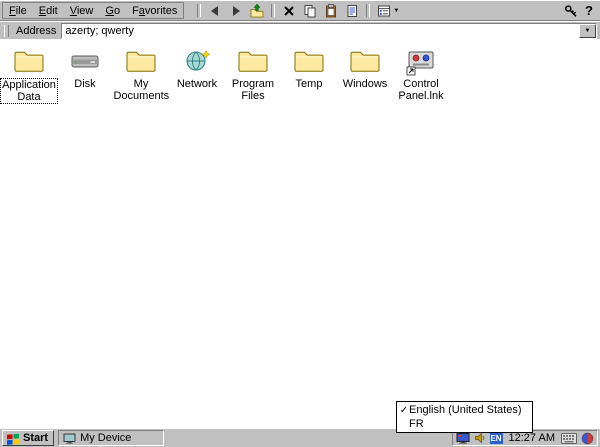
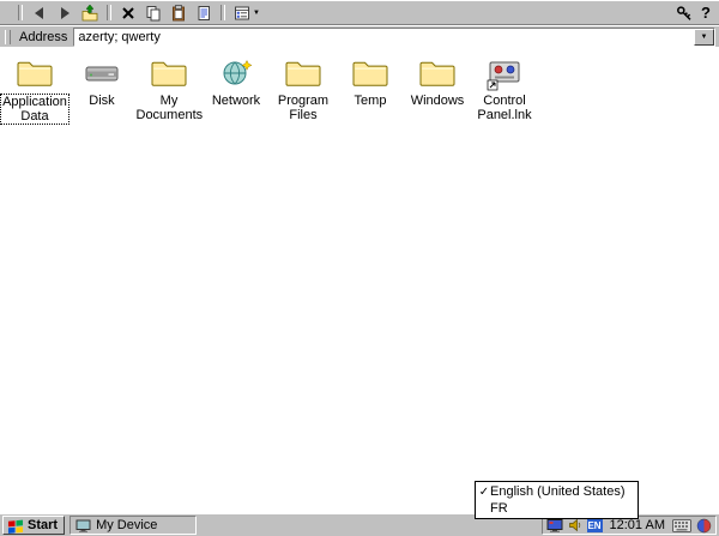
- File
- Edit
- View
- Go
- Favorites
  ?
  Address
  azerty; qwerty
  Application Data
  Disk
  My Documents
  Network
  Program Files
  Temp
  Windows
  Control Panel.lnk
  ✓
  English (United States)
  FR
  Start
  My Device
  EN
- 12:27 AM
+ 12:01 AM
